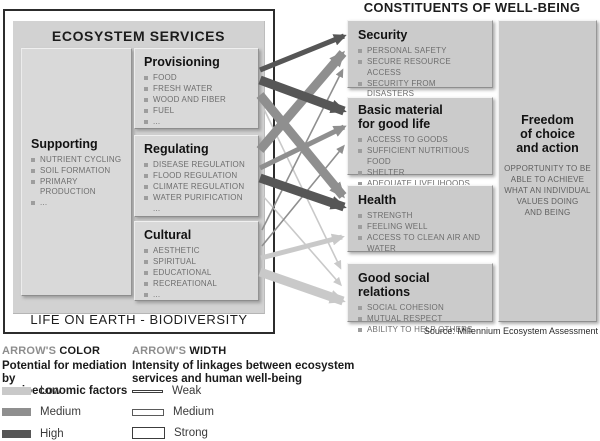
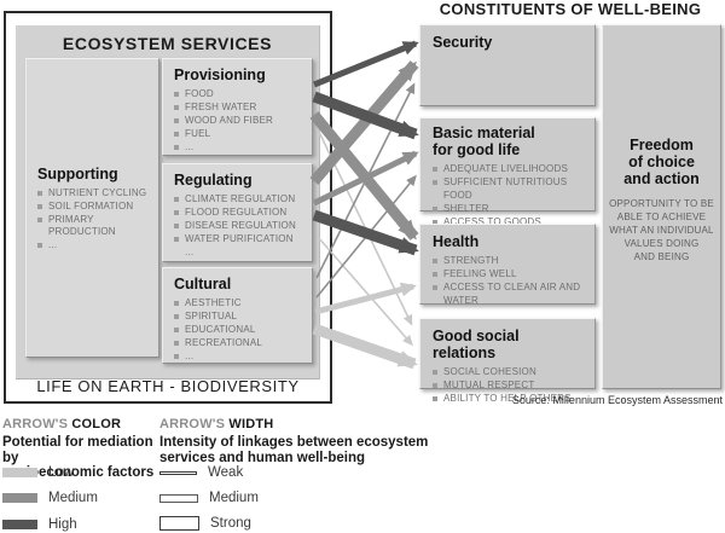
  ECOSYSTEM SERVICES
  Supporting
  NUTRIENT CYCLING
  SOIL FORMATION
  PRIMARY PRODUCTION
  ...
  Provisioning
  FOOD
  FRESH WATER
  WOOD AND FIBER
  FUEL
  ...
  Regulating
- DISEASE REGULATION
+ CLIMATE REGULATION
  FLOOD REGULATION
- CLIMATE REGULATION
+ DISEASE REGULATION
  WATER PURIFICATION
  ...
  Cultural
  AESTHETIC
  SPIRITUAL
  EDUCATIONAL
  RECREATIONAL
  ...
  LIFE ON EARTH - BIODIVERSITY
  CONSTITUENTS OF WELL-BEING
  Security
- PERSONAL SAFETY
- SECURE RESOURCE ACCESS
- SECURITY FROM DISASTERS
  Basic material
  for good life
- ACCESS TO GOODS
+ ADEQUATE LIVELIHOODS
  SUFFICIENT NUTRITIOUS FOOD
  SHELTER
- ADEQUATE LIVELIHOODS
+ ACCESS TO GOODS
  Health
  STRENGTH
  FEELING WELL
  ACCESS TO CLEAN AIR AND WATER
  Good social relations
  SOCIAL COHESION
  MUTUAL RESPECT
  ABILITY TO HELP OTHERS
  Freedom
  of choice
  and action
  OPPORTUNITY TO BE
  ABLE TO ACHIEVE
  WHAT AN INDIVIDUAL
  VALUES DOING
  AND BEING
  Source: Millennium Ecosystem Assessment
  ARROW'S COLOR
  Potential for mediation by
  economic factors
  Low
  Medium
  High
  ARROW'S WIDTH
  Intensity of linkages between ecosystem
  services and human well-being
  Weak
  Medium
  Strong
